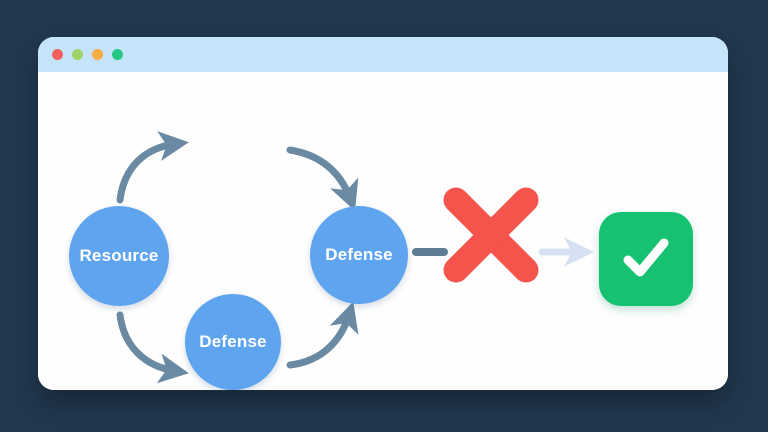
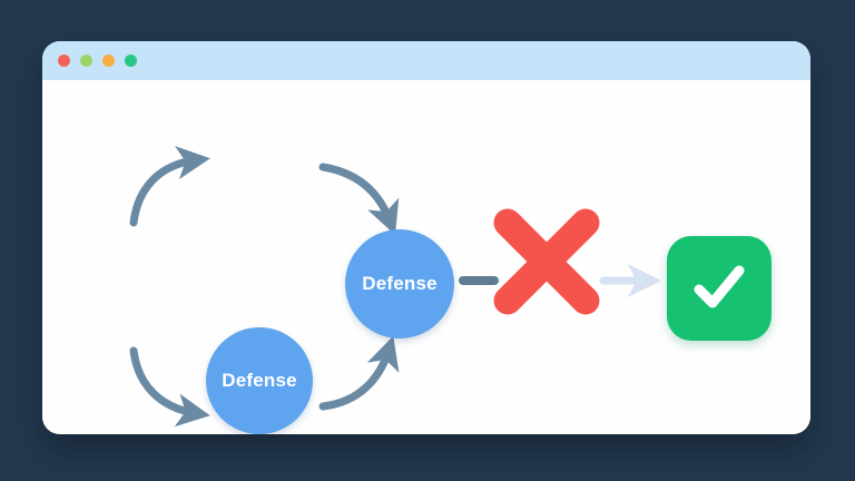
- Resource
  Defense
  Defense
